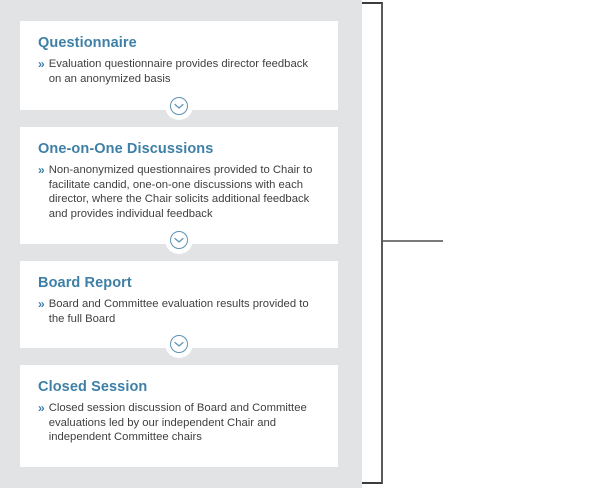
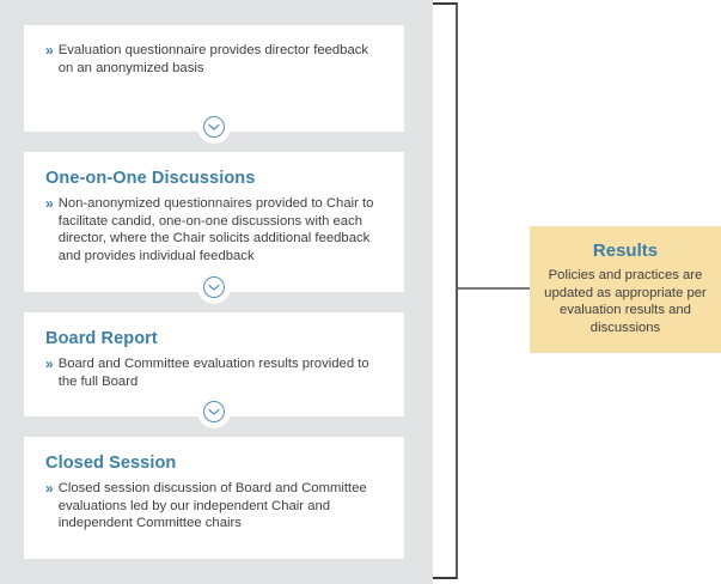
- Questionnaire
  »
  Evaluation questionnaire provides director feedback on an anonymized basis
  One-on-One Discussions
  »
  Non-anonymized questionnaires provided to Chair to facilitate candid, one-on-one discussions with each director, where the Chair solicits additional feedback and provides individual feedback
  Board Report
  »
  Board and Committee evaluation results provided to the full Board
  Closed Session
  »
  Closed session discussion of Board and Committee evaluations led by our independent Chair and independent Committee chairs
+ Results
+ Policies and practices are updated as appropriate per evaluation results and discussions
